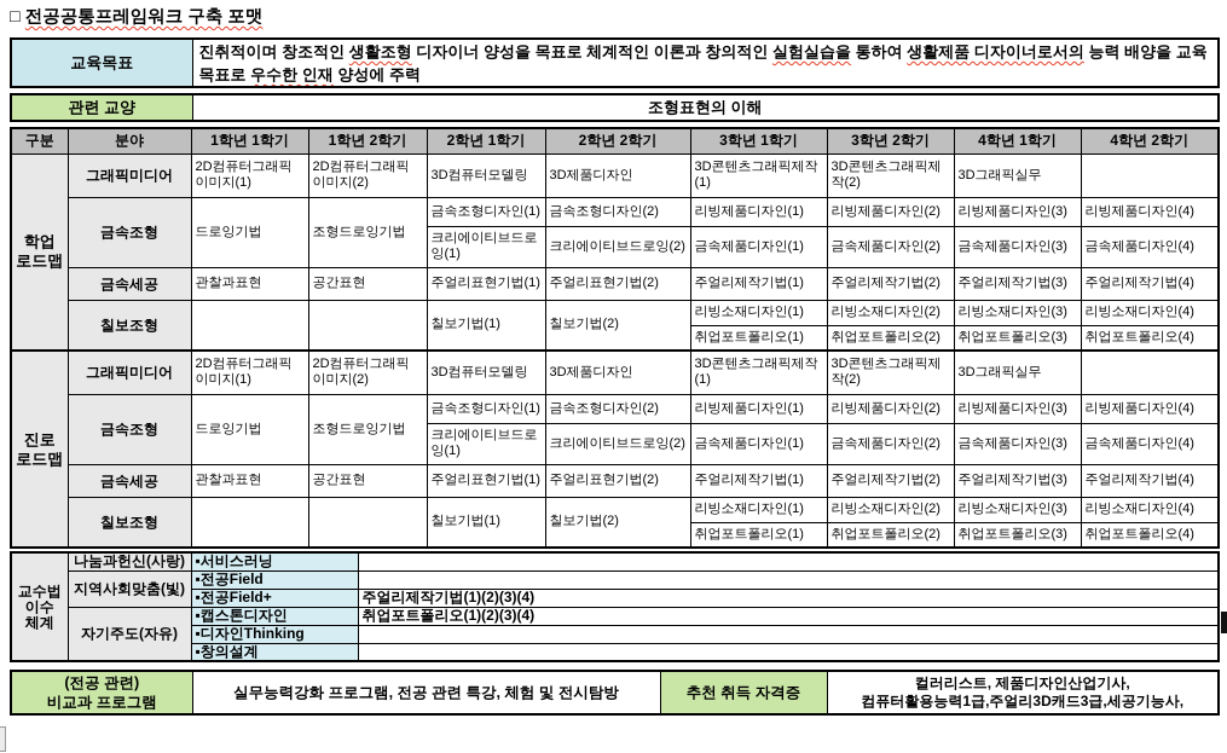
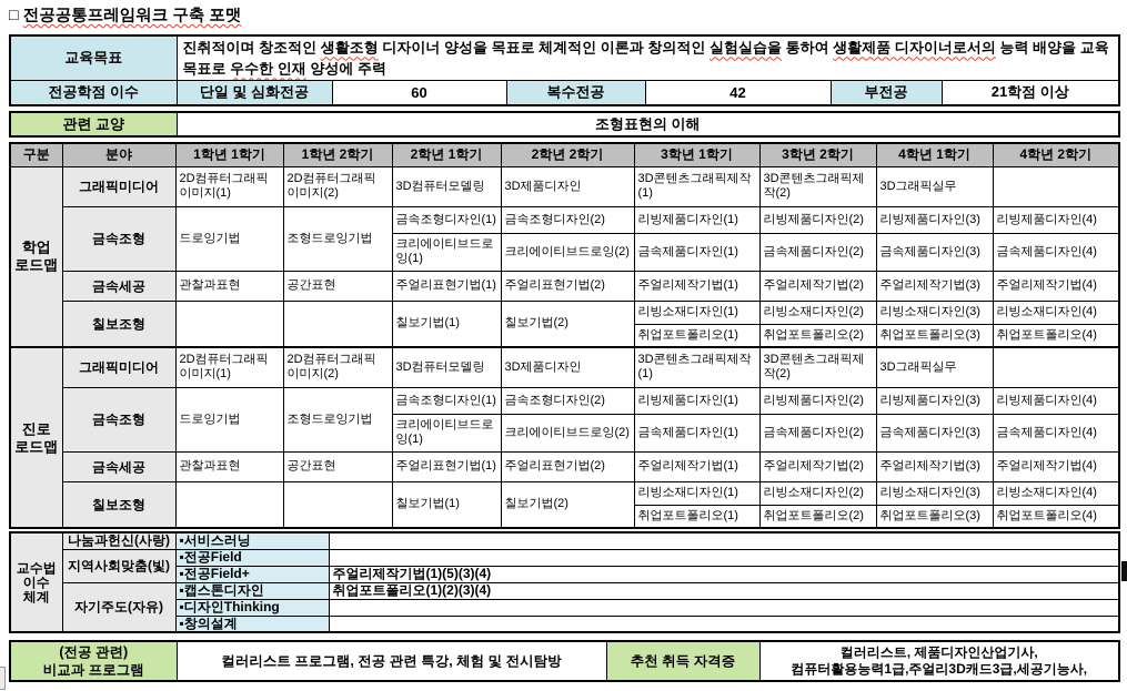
  □ 전공공통프레임워크 구축 포맷
  교육목표	진취적이며 창조적인 생활조형 디자이너 양성을 목표로 체계적인 이론과 창의적인 실험실습을 통하여 생활제품 디자이너로서의 능력 배양을 교육목표로 우수한 인재 양성에 주력
+ 전공학점 이수	단일 및 심화전공	60	복수전공	42	부전공	21학점 이상
  관련 교양	조형표현의 이해
  구분	분야	1학년 1학기	1학년 2학기	2학년 1학기	2학년 2학기	3학년 1학기	3학년 2학기	4학년 1학기	4학년 2학기
  학업 로드맵	그래픽미디어	2D컴퓨터그래픽이미지(1)	2D컴퓨터그래픽이미지(2)	3D컴퓨터모델링	3D제품디자인	3D콘텐츠그래픽제작(1)	3D콘텐츠그래픽제작(2)	3D그래픽실무
  금속조형	드로잉기법	조형드로잉기법	금속조형디자인(1)	금속조형디자인(2)	리빙제품디자인(1)	리빙제품디자인(2)	리빙제품디자인(3)	리빙제품디자인(4)
  크리에이티브드로잉(1)	크리에이티브드로잉(2)	금속제품디자인(1)	금속제품디자인(2)	금속제품디자인(3)	금속제품디자인(4)
  금속세공	관찰과표현	공간표현	주얼리표현기법(1)	주얼리표현기법(2)	주얼리제작기법(1)	주얼리제작기법(2)	주얼리제작기법(3)	주얼리제작기법(4)
  칠보조형			칠보기법(1)	칠보기법(2)	리빙소재디자인(1)	리빙소재디자인(2)	리빙소재디자인(3)	리빙소재디자인(4)
  취업포트폴리오(1)	취업포트폴리오(2)	취업포트폴리오(3)	취업포트폴리오(4)
  진로 로드맵	그래픽미디어	2D컴퓨터그래픽이미지(1)	2D컴퓨터그래픽이미지(2)	3D컴퓨터모델링	3D제품디자인	3D콘텐츠그래픽제작(1)	3D콘텐츠그래픽제작(2)	3D그래픽실무
  금속조형	드로잉기법	조형드로잉기법	금속조형디자인(1)	금속조형디자인(2)	리빙제품디자인(1)	리빙제품디자인(2)	리빙제품디자인(3)	리빙제품디자인(4)
  크리에이티브드로잉(1)	크리에이티브드로잉(2)	금속제품디자인(1)	금속제품디자인(2)	금속제품디자인(3)	금속제품디자인(4)
  금속세공	관찰과표현	공간표현	주얼리표현기법(1)	주얼리표현기법(2)	주얼리제작기법(1)	주얼리제작기법(2)	주얼리제작기법(3)	주얼리제작기법(4)
  칠보조형			칠보기법(1)	칠보기법(2)	리빙소재디자인(1)	리빙소재디자인(2)	리빙소재디자인(3)	리빙소재디자인(4)
  취업포트폴리오(1)	취업포트폴리오(2)	취업포트폴리오(3)	취업포트폴리오(4)
  교수법 이수 체계	나눔과헌신(사랑)	▪서비스러닝
  지역사회맞춤(빛)	▪전공Field
- ▪전공Field+	주얼리제작기법(1)(2)(3)(4)
+ ▪전공Field+	주얼리제작기법(1)(5)(3)(4)
  자기주도(자유)	▪캡스톤디자인	취업포트폴리오(1)(2)(3)(4)
  ▪디자인Thinking
  ▪창의설계
- (전공 관련) 비교과 프로그램	실무능력강화 프로그램, 전공 관련 특강, 체험 및 전시탐방	추천 취득 자격증	컬러리스트, 제품디자인산업기사, 컴퓨터활용능력1급,주얼리3D캐드3급,세공기능사,
+ (전공 관련) 비교과 프로그램	컬러리스트 프로그램, 전공 관련 특강, 체험 및 전시탐방	추천 취득 자격증	컬러리스트, 제품디자인산업기사, 컴퓨터활용능력1급,주얼리3D캐드3급,세공기능사,
